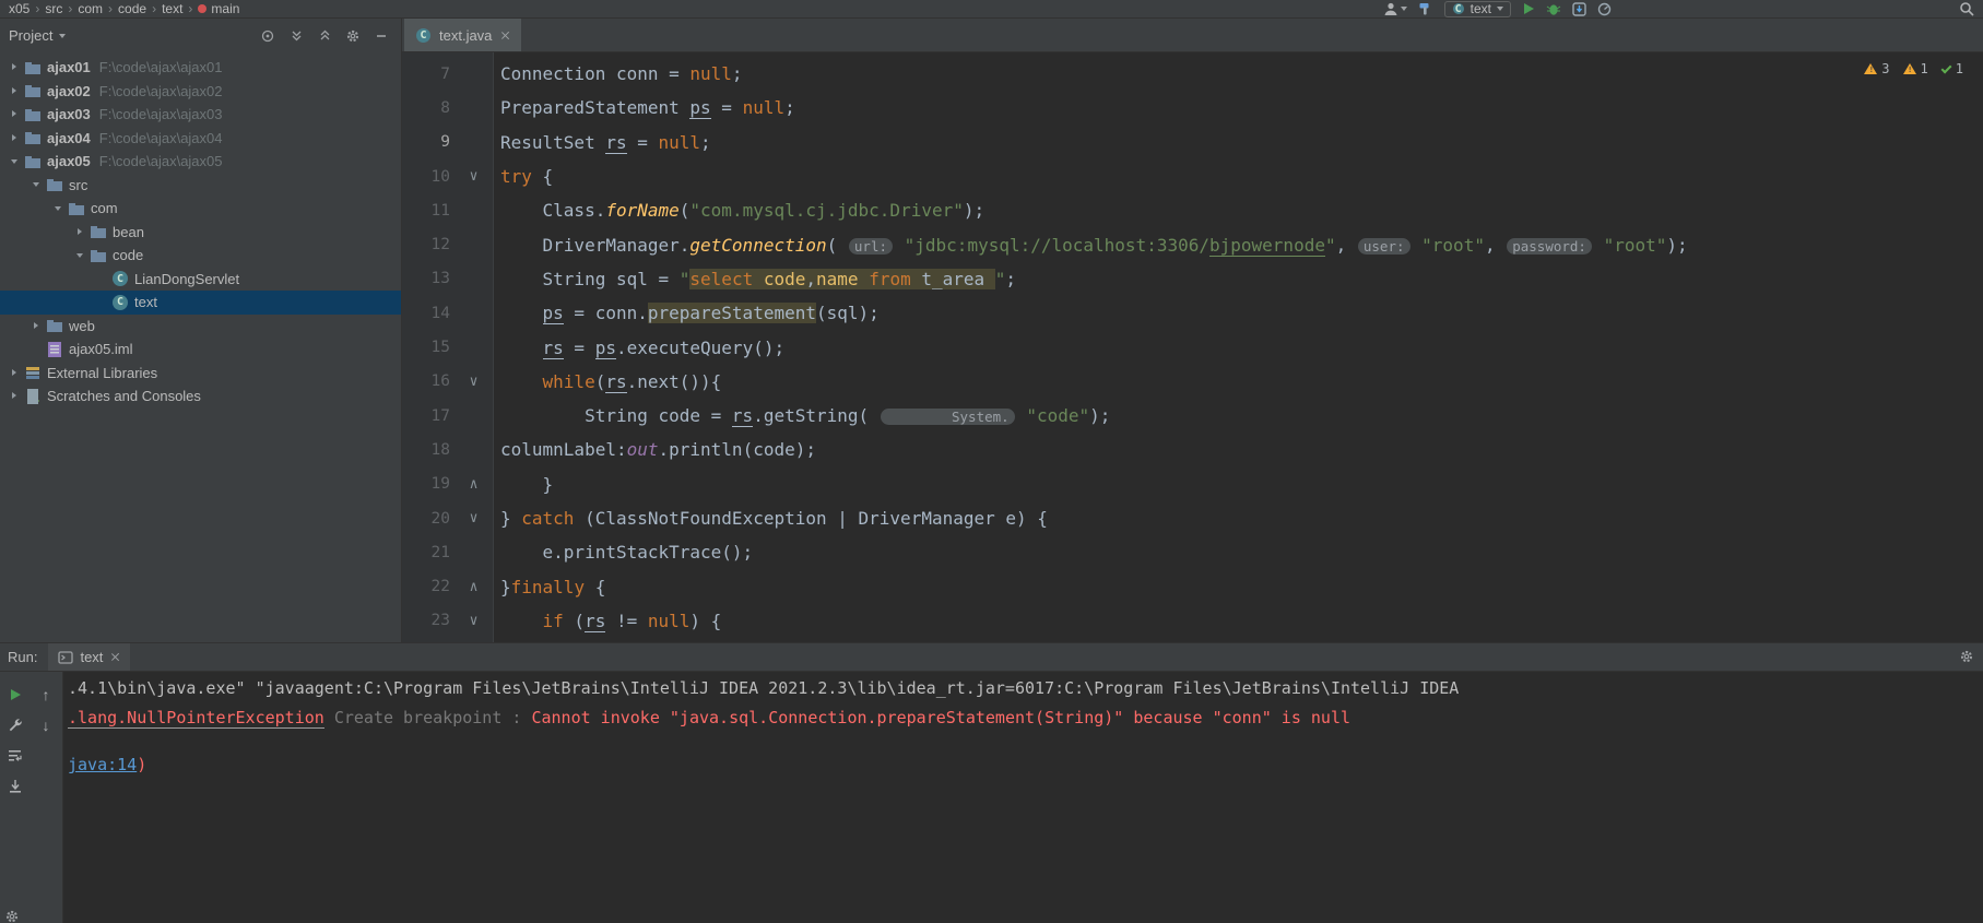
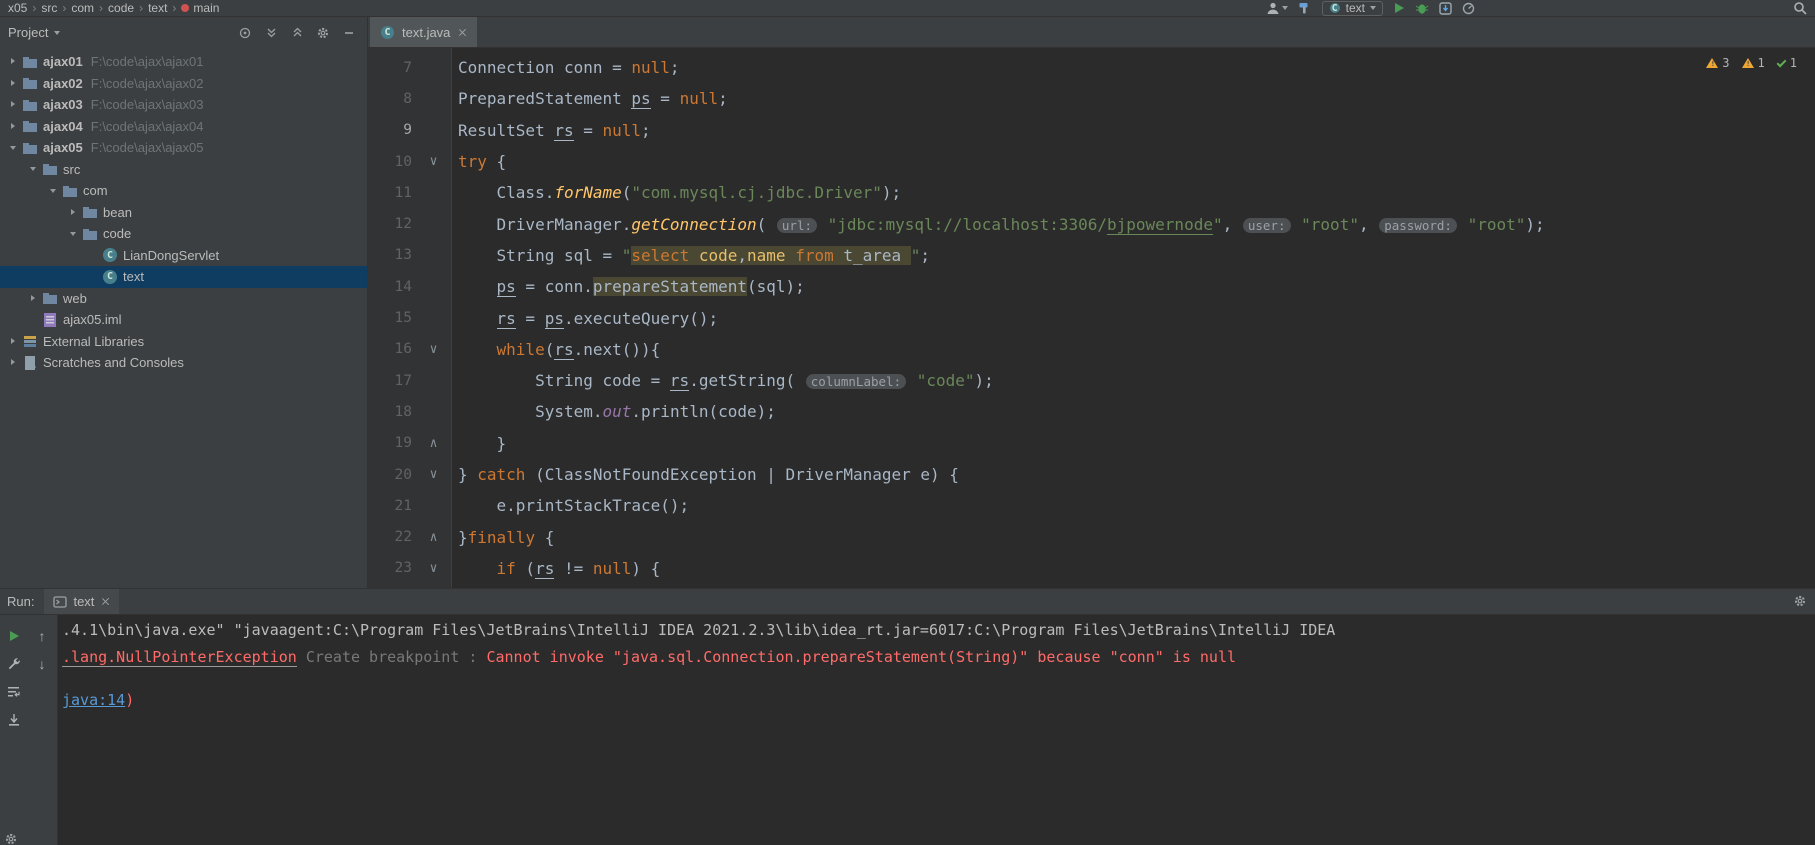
  x05
  src
  com
  code
  text
  main
  text
  Project
  ajax01
  F:\code\ajax\ajax01
  ajax02
  F:\code\ajax\ajax02
  ajax03
  F:\code\ajax\ajax03
  ajax04
  F:\code\ajax\ajax04
  ajax05
  F:\code\ajax\ajax05
  src
  com
  bean
  code
  LianDongServlet
  text
  web
  ajax05.iml
  External Libraries
  Scratches and Consoles
  text.java
  7
  Connection conn = null;
  8
  PreparedStatement ps = null;
  9
  ResultSet rs = null;
  10
  try {
  11
  Class.forName("com.mysql.cj.jdbc.Driver");
  12
  DriverManager.getConnection( url: "jdbc:mysql://localhost:3306/bjpowernode", user: "root", password: "root");
  13
  String sql = "select code,name from t_area ";
  14
  ps = conn.prepareStatement(sql);
  15
  rs = ps.executeQuery();
  16
  while(rs.next()){
  17
- String code = rs.getString( System. "code");
+ String code = rs.getString( columnLabel: "code");
  18
- columnLabel:out.println(code);
+ System.out.println(code);
  19
  }
  20
  } catch (ClassNotFoundException | DriverManager e) {
  21
  e.printStackTrace();
  22
  }finally {
  23
  if (rs != null) {
  3
  1
  1
  Run:
  text
  .4.1\bin\java.exe" "javaagent:C:\Program Files\JetBrains\IntelliJ IDEA 2021.2.3\lib\idea_rt.jar=6017:C:\Program Files\JetBrains\IntelliJ IDEA
  .lang.NullPointerException Create breakpoint : Cannot invoke "java.sql.Connection.prepareStatement(String)" because "conn" is null
  java:14)
